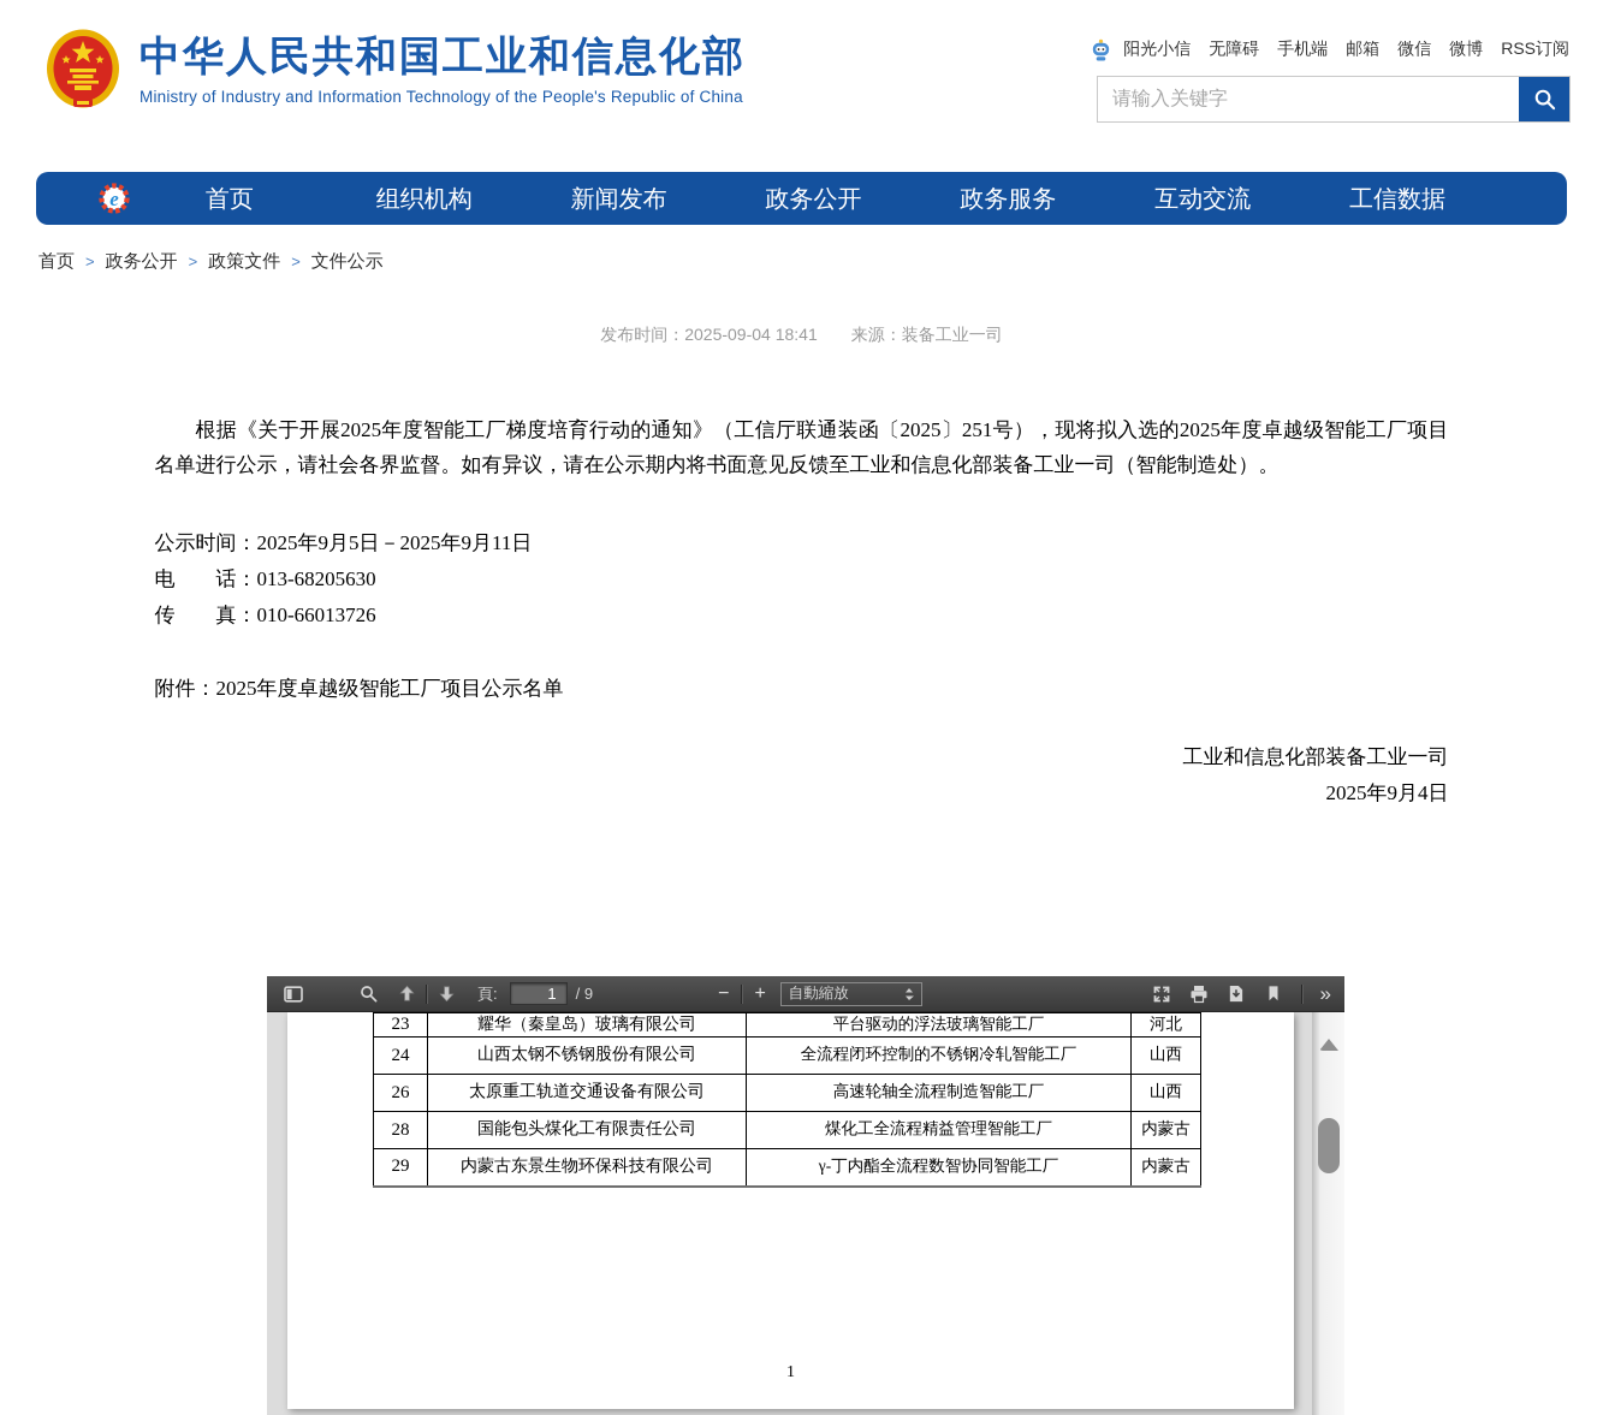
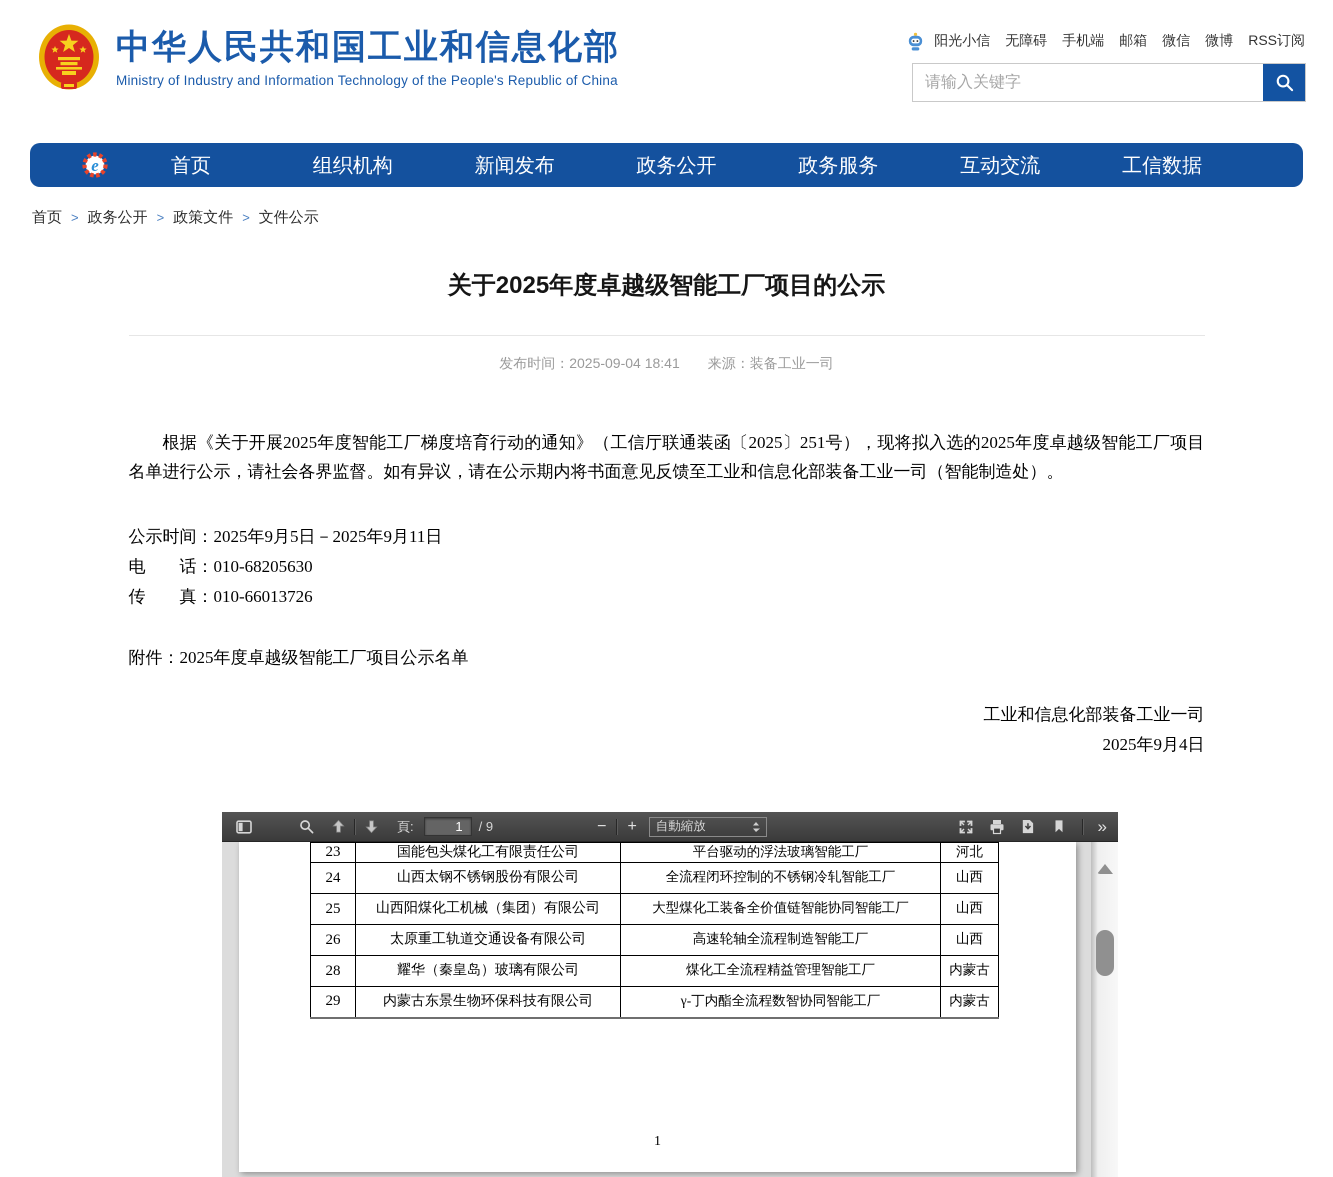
  中华人民共和国工业和信息化部
  Ministry of Industry and Information Technology of the People's Republic of China
  阳光小信
  无障碍
  手机端
  邮箱
  微信
  微博
  RSS订阅
  请输入关键字
  e
  首页
  组织机构
  新闻发布
  政务公开
  政务服务
  互动交流
  工信数据
  首页 > 政务公开 > 政策文件 > 文件公示
+ 关于2025年度卓越级智能工厂项目的公示
  发布时间：2025-09-04 18:41 来源：装备工业一司
  根据《关于开展2025年度智能工厂梯度培育行动的通知》（工信厅联通装函〔2025〕251号），现将拟入选的2025年度卓越级智能工厂项目名单进行公示，请社会各界监督。如有异议，请在公示期内将书面意见反馈至工业和信息化部装备工业一司（智能制造处）。
  公示时间：2025年9月5日－2025年9月11日
- 电 话：013-68205630
+ 电 话：010-68205630
  传 真：010-66013726
  附件：2025年度卓越级智能工厂项目公示名单
  工业和信息化部装备工业一司
  2025年9月4日
  頁:
  1
  / 9
  −
  +
  自動縮放
  »
- 23	耀华（秦皇岛）玻璃有限公司	平台驱动的浮法玻璃智能工厂	河北
+ 23	国能包头煤化工有限责任公司	平台驱动的浮法玻璃智能工厂	河北
  24	山西太钢不锈钢股份有限公司	全流程闭环控制的不锈钢冷轧智能工厂	山西
+ 25	山西阳煤化工机械（集团）有限公司	大型煤化工装备全价值链智能协同智能工厂	山西
  26	太原重工轨道交通设备有限公司	高速轮轴全流程制造智能工厂	山西
- 28	国能包头煤化工有限责任公司	煤化工全流程精益管理智能工厂	内蒙古
+ 28	耀华（秦皇岛）玻璃有限公司	煤化工全流程精益管理智能工厂	内蒙古
  29	内蒙古东景生物环保科技有限公司	γ-丁内酯全流程数智协同智能工厂	内蒙古
  1
